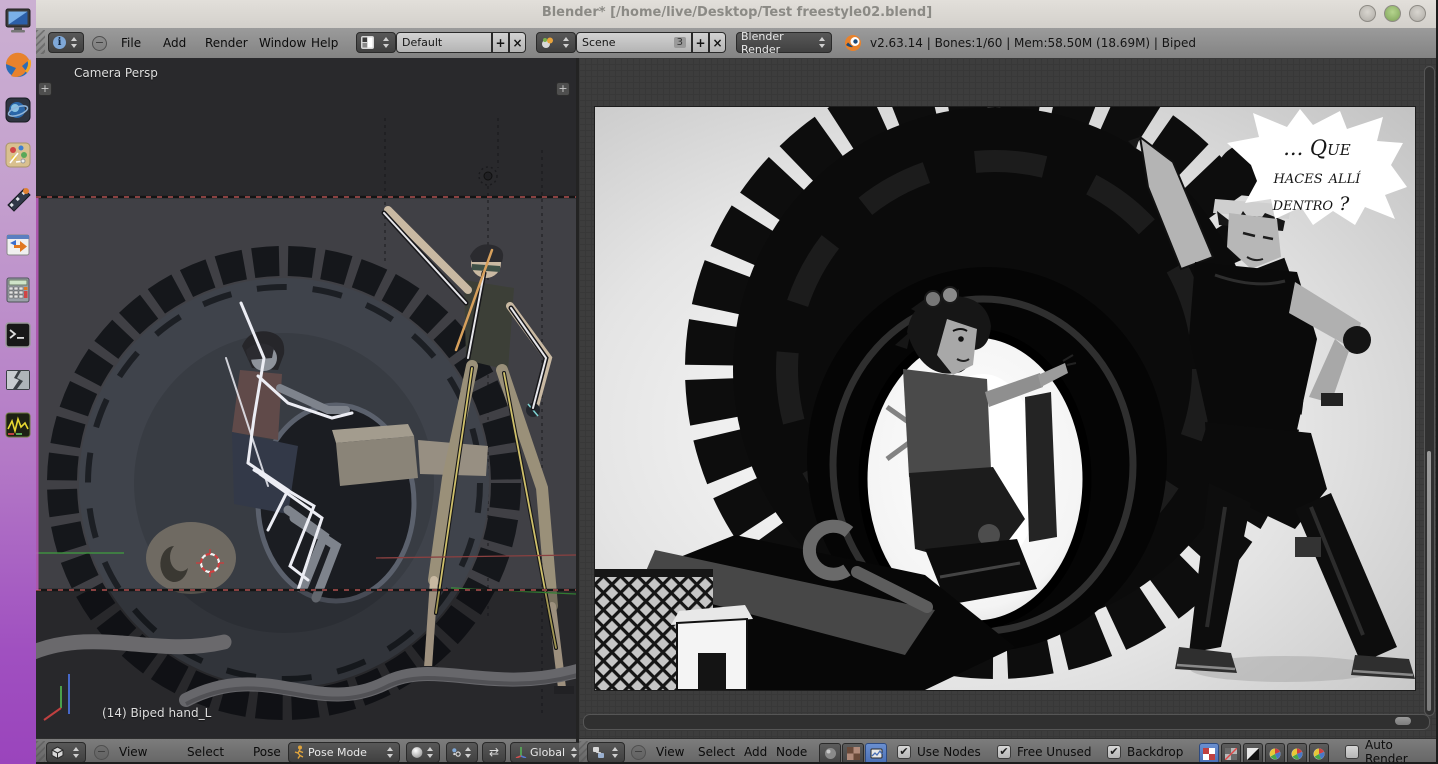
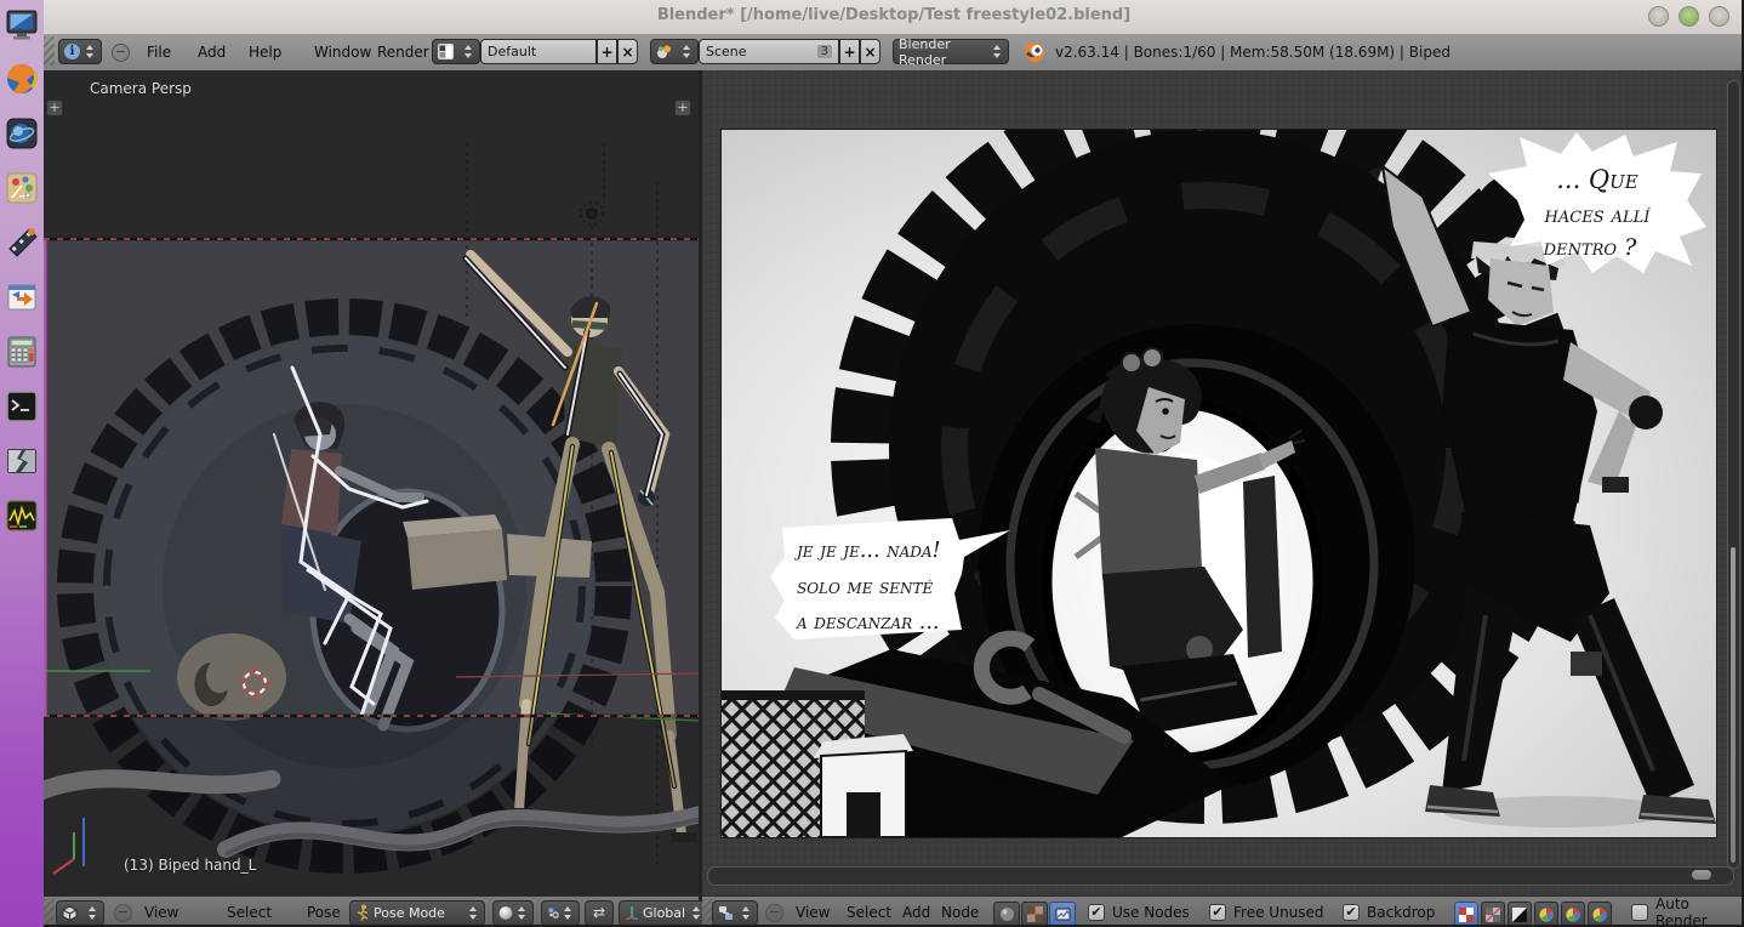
  Blender* [/home/live/Desktop/Test freestyle02.blend]
  i
  −
  File
  Add
- Render
+ Help
  Window
- Help
+ Render
  Default
  +
  ×
  Scene
  3
  +
  ×
  Blender Render
  v2.63.14 | Bones:1/60 | Mem:58.50M (18.69M) | Biped
  Camera Persp
- (14) Biped hand_L
+ (13) Biped hand_L
  +
  +
  ... Que
  haces allí
  dentro ?
+ je je je... nada!
+ solo me senté
+ a descanzar ...
  −
  View
  Select
  Pose
  Pose Mode
  ⇄
  Global
  −
  View
  Select
  Add
  Node
  ✔
  Use Nodes
  ✔
  Free Unused
  ✔
  Backdrop
  Auto Render
